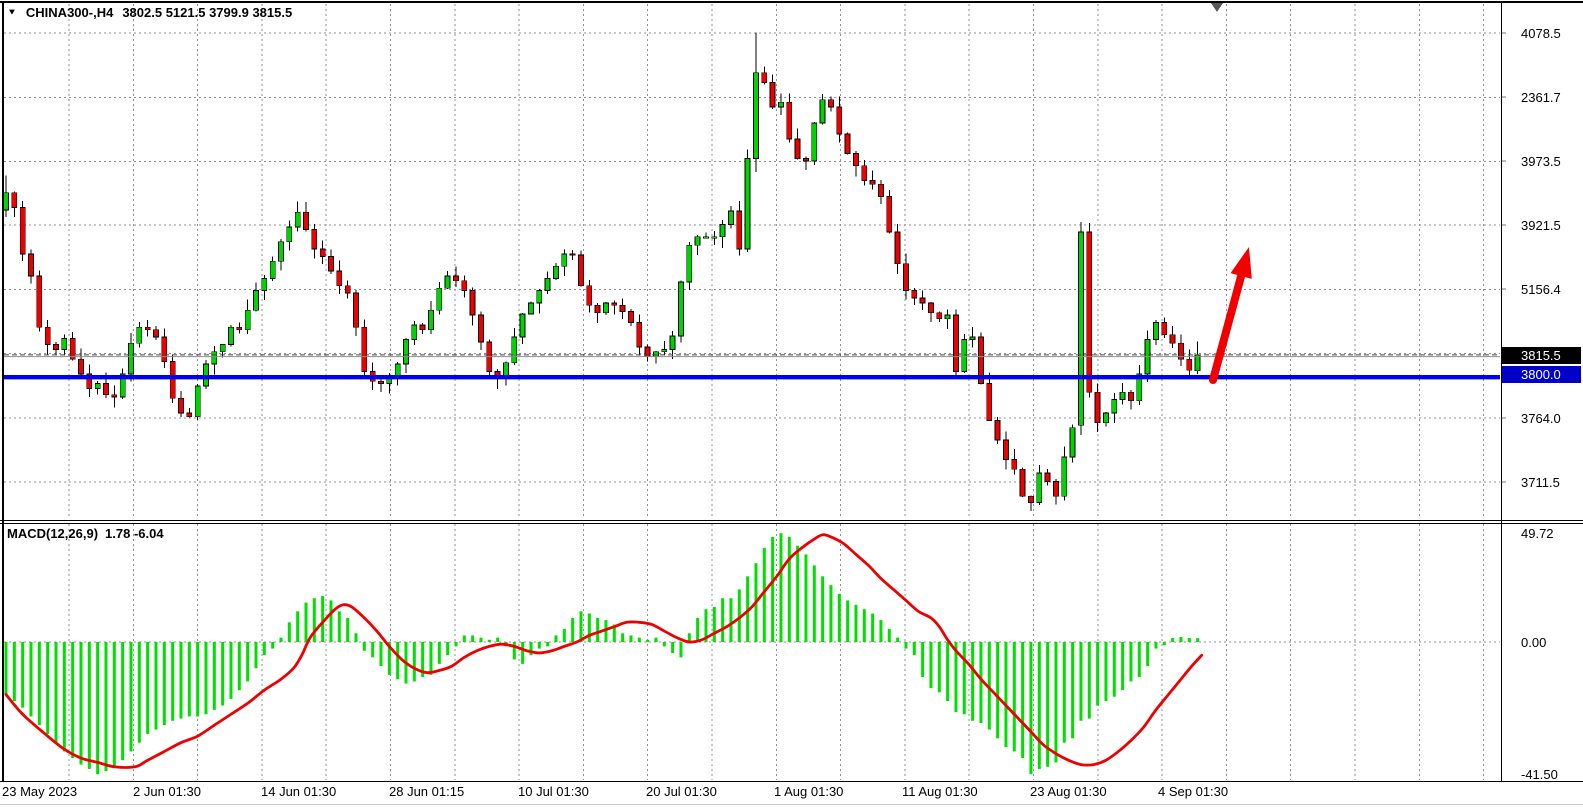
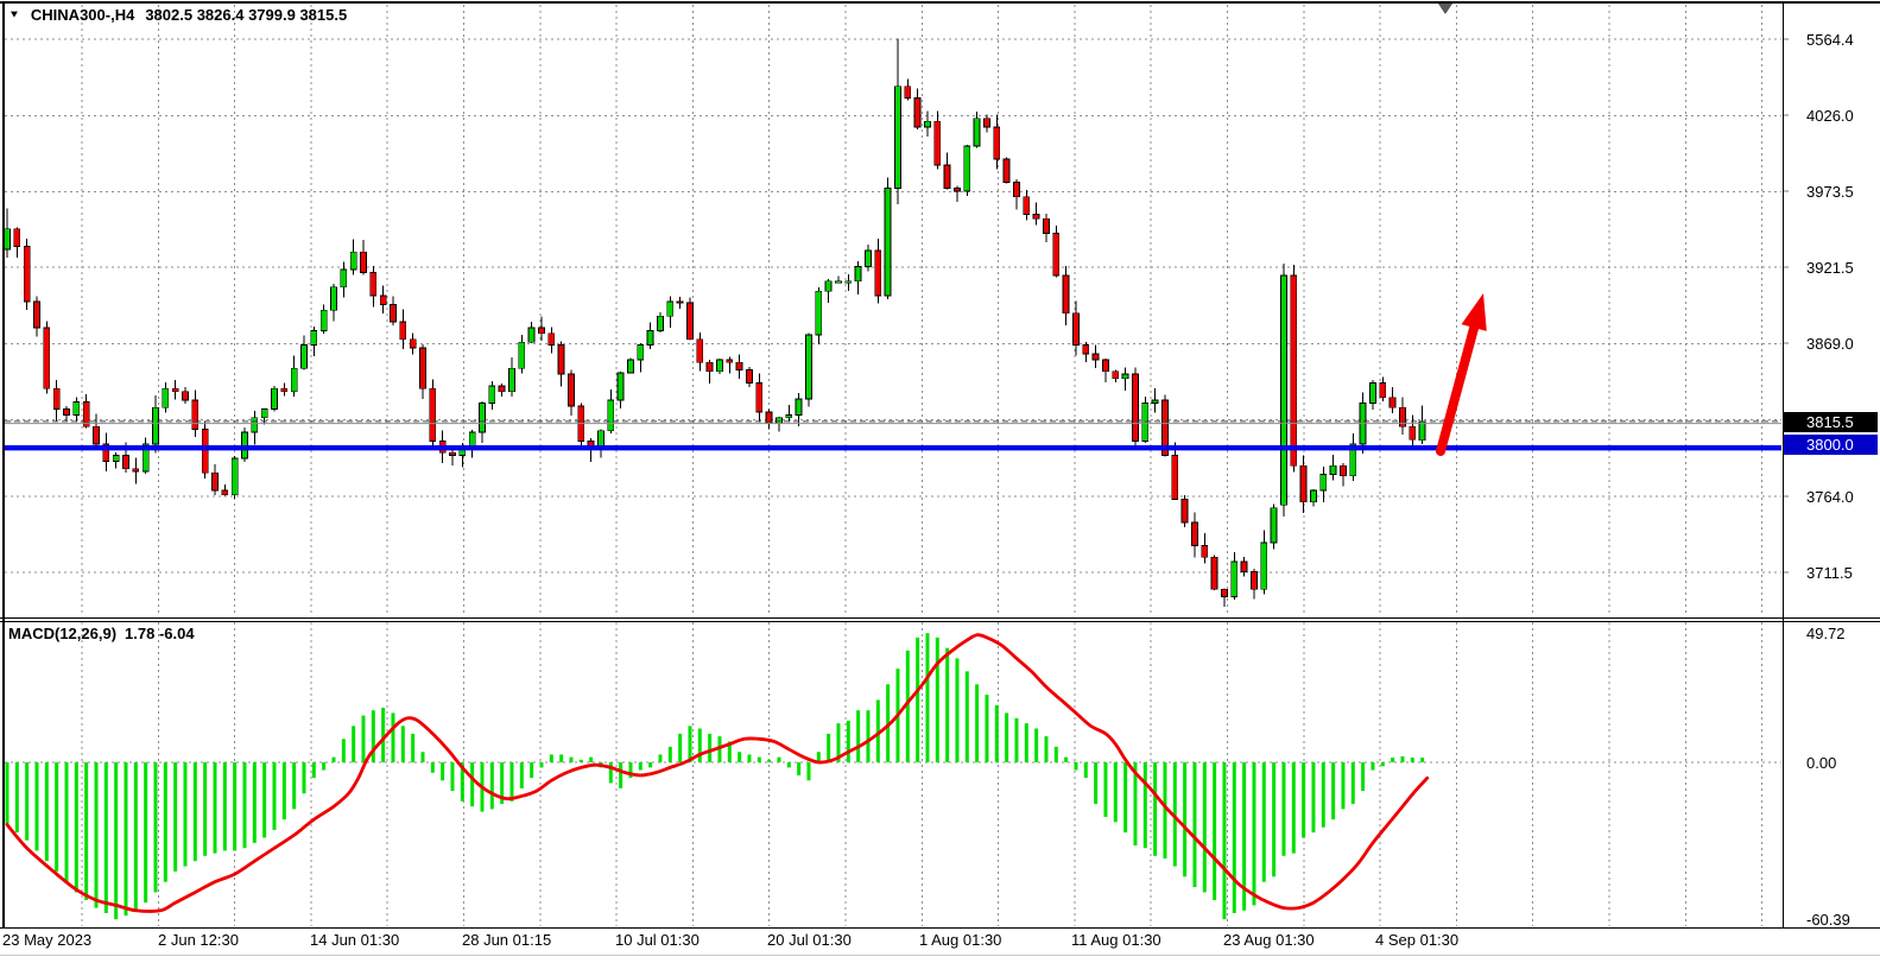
  ▼
  CHINA300-,H4
- 3802.5 5121.5 3799.9 3815.5
+ 3802.5 3826.4 3799.9 3815.5
  MACD(12,26,9)
  1.78 -6.04
- 4078.5
+ 5564.4
- 2361.7
+ 4026.0
  3973.5
  3921.5
- 5156.4
+ 3869.0
  3764.0
  3711.5
  49.72
  0.00
- -41.50
+ -60.39
  23 May 2023
- 2 Jun 01:30
+ 2 Jun 12:30
  14 Jun 01:30
  28 Jun 01:15
  10 Jul 01:30
  20 Jul 01:30
  1 Aug 01:30
  11 Aug 01:30
  23 Aug 01:30
  4 Sep 01:30
  3815.5
  3800.0
